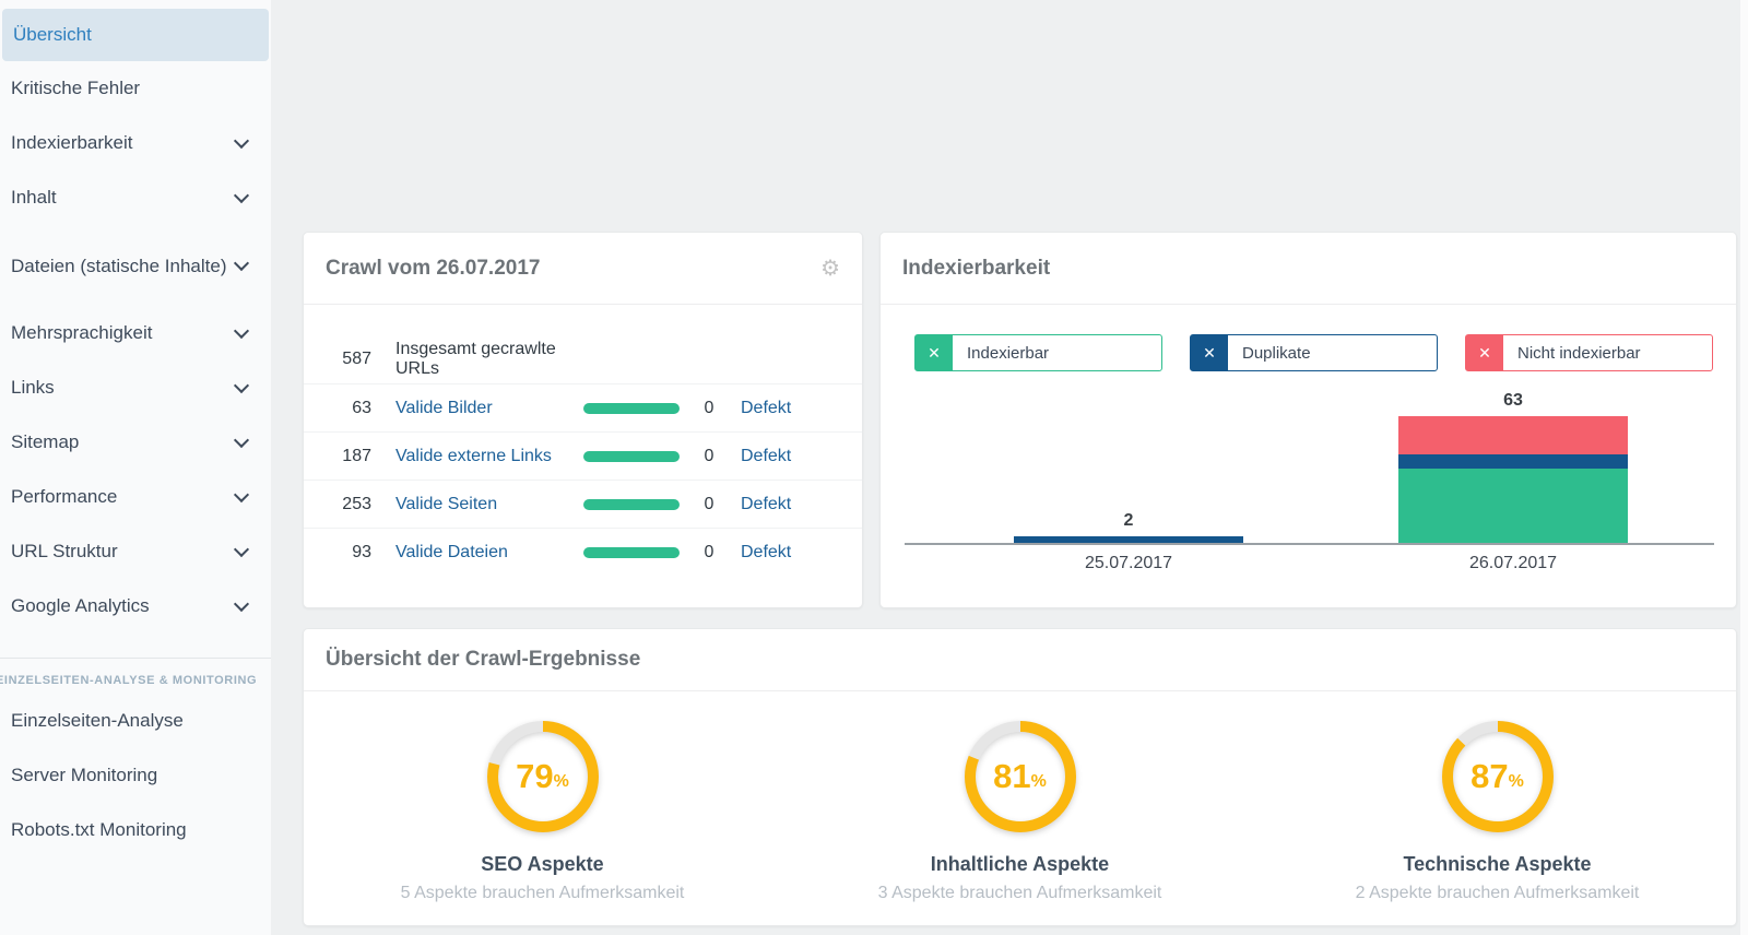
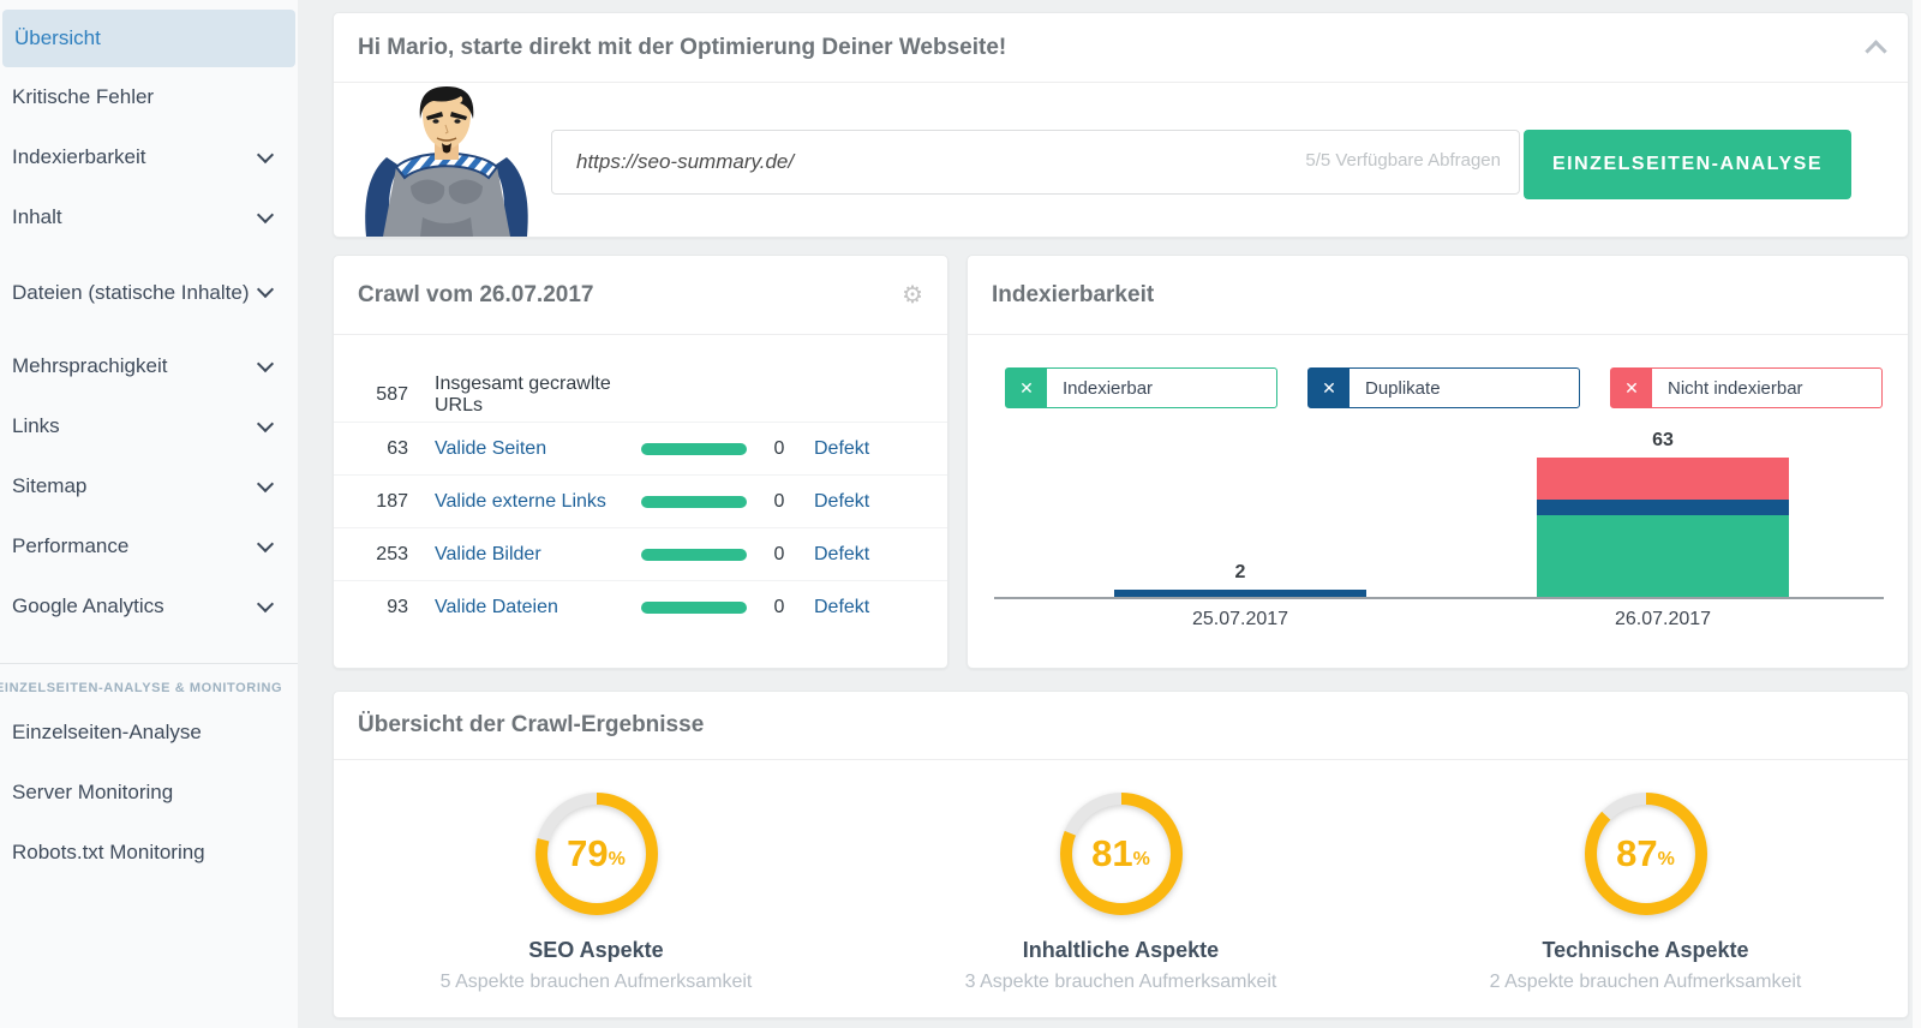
  Übersicht
  Kritische Fehler
  Indexierbarkeit
  Inhalt
  Dateien (statische Inhalte)
  Mehrsprachigkeit
  Links
  Sitemap
  Performance
- URL Struktur
  Google Analytics
  INZELSEITEN-ANALYSE & MONITORING
  Einzelseiten-Analyse
  Server Monitoring
  Robots.txt Monitoring
+ Hi Mario, starte direkt mit der Optimierung Deiner Webseite!
+ https://seo-summary.de/
+ 5/5 Verfügbare Abfragen
+ EINZELSEITEN-ANALYSE
  Crawl vom 26.07.2017
  ⚙
  587
  Insgesamt gecrawlte URLs
  63
- Valide Bilder
+ Valide Seiten
  0
  Defekt
  187
  Valide externe Links
  0
  Defekt
  253
- Valide Seiten
+ Valide Bilder
  0
  Defekt
  93
  Valide Dateien
  0
  Defekt
  Indexierbarkeit
  ✕
  Indexierbar
  ✕
  Duplikate
  ✕
  Nicht indexierbar
  2
  63
  25.07.2017
  26.07.2017
  Übersicht der Crawl-Ergebnisse
  79
  %
  SEO Aspekte
  5 Aspekte brauchen Aufmerksamkeit
  81
  %
  Inhaltliche Aspekte
  3 Aspekte brauchen Aufmerksamkeit
  87
  %
  Technische Aspekte
  2 Aspekte brauchen Aufmerksamkeit
